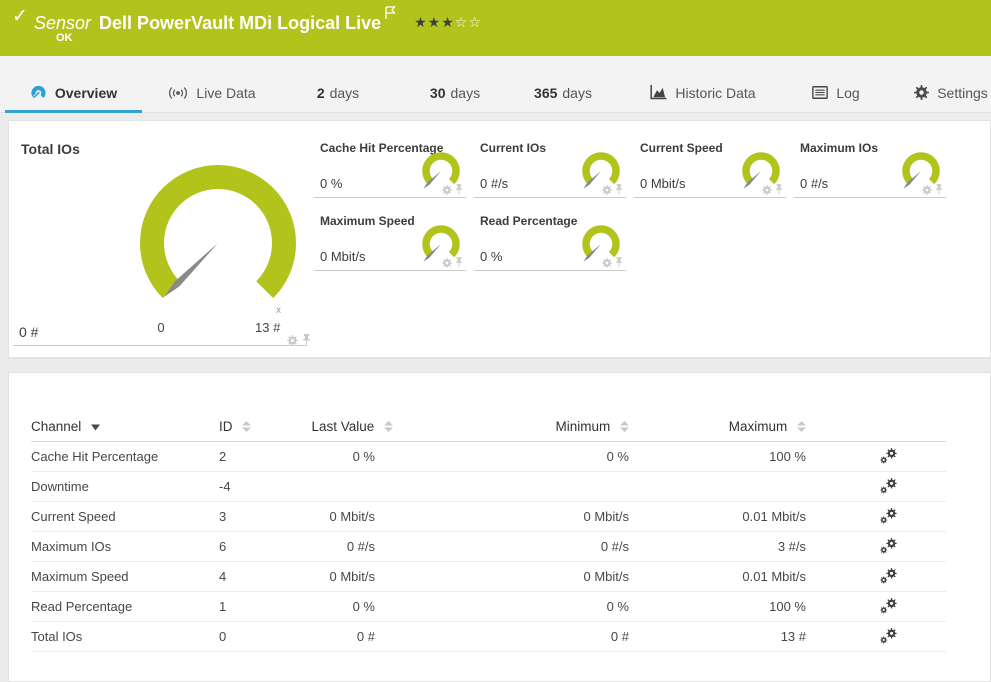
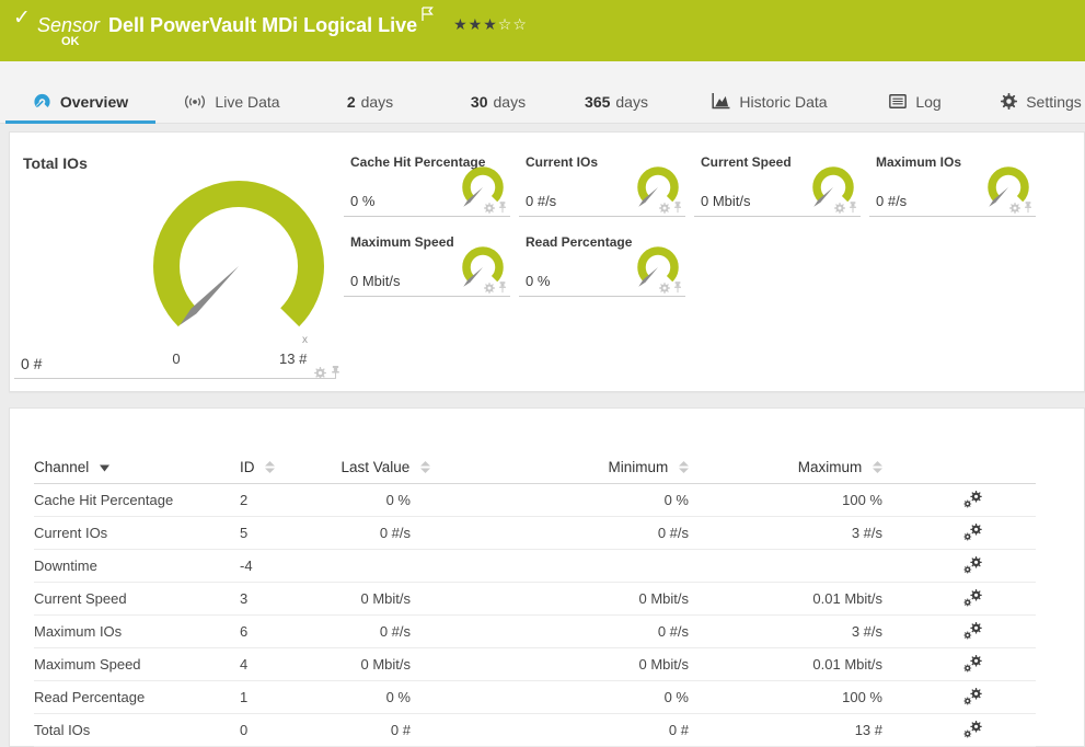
  ✓
  Sensor Dell PowerVault MDi Logical Live ★★★☆☆
  OK
  Overview
  Live Data
  2
  days
  30
  days
  365
  days
  Historic Data
  Log
  Settings
  Total IOs
  x
  0
  13 #
  0 #
  Cache Hit Percentage
  0 %
  Current IOs
  0 #/s
  Current Speed
  0 Mbit/s
  Maximum IOs
  0 #/s
  Maximum Speed
  0 Mbit/s
  Read Percentage
  0 %
  Channel	ID	Last Value	Minimum	Maximum
  Cache Hit Percentage	2	0 %	0 %	100 %
+ Current IOs	5	0 #/s	0 #/s	3 #/s
  Downtime	-4
  Current Speed	3	0 Mbit/s	0 Mbit/s	0.01 Mbit/s
  Maximum IOs	6	0 #/s	0 #/s	3 #/s
  Maximum Speed	4	0 Mbit/s	0 Mbit/s	0.01 Mbit/s
  Read Percentage	1	0 %	0 %	100 %
  Total IOs	0	0 #	0 #	13 #
